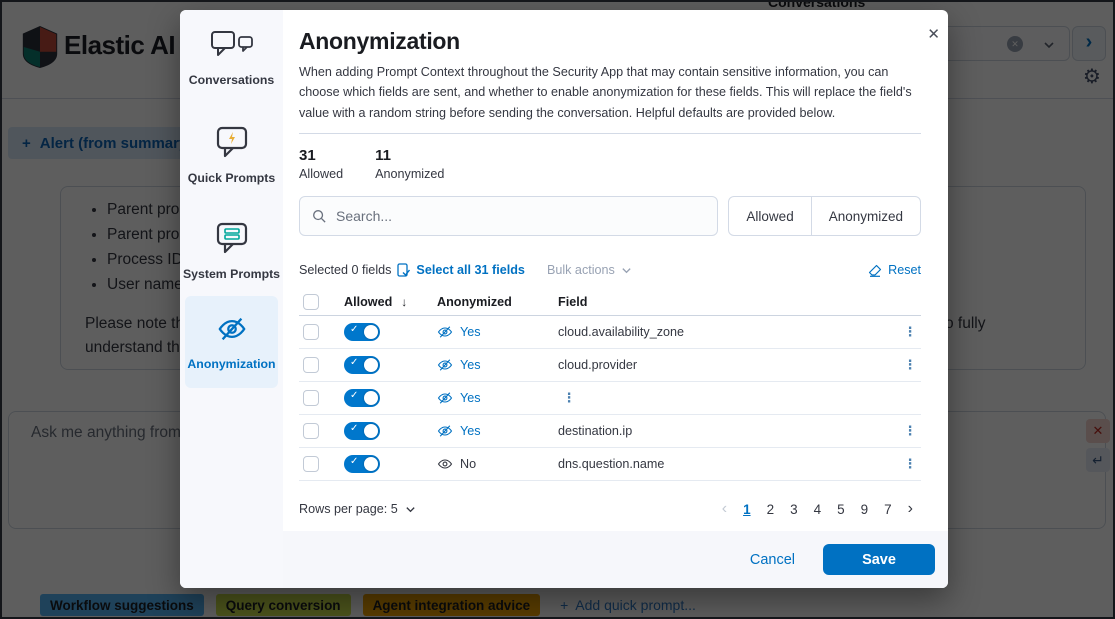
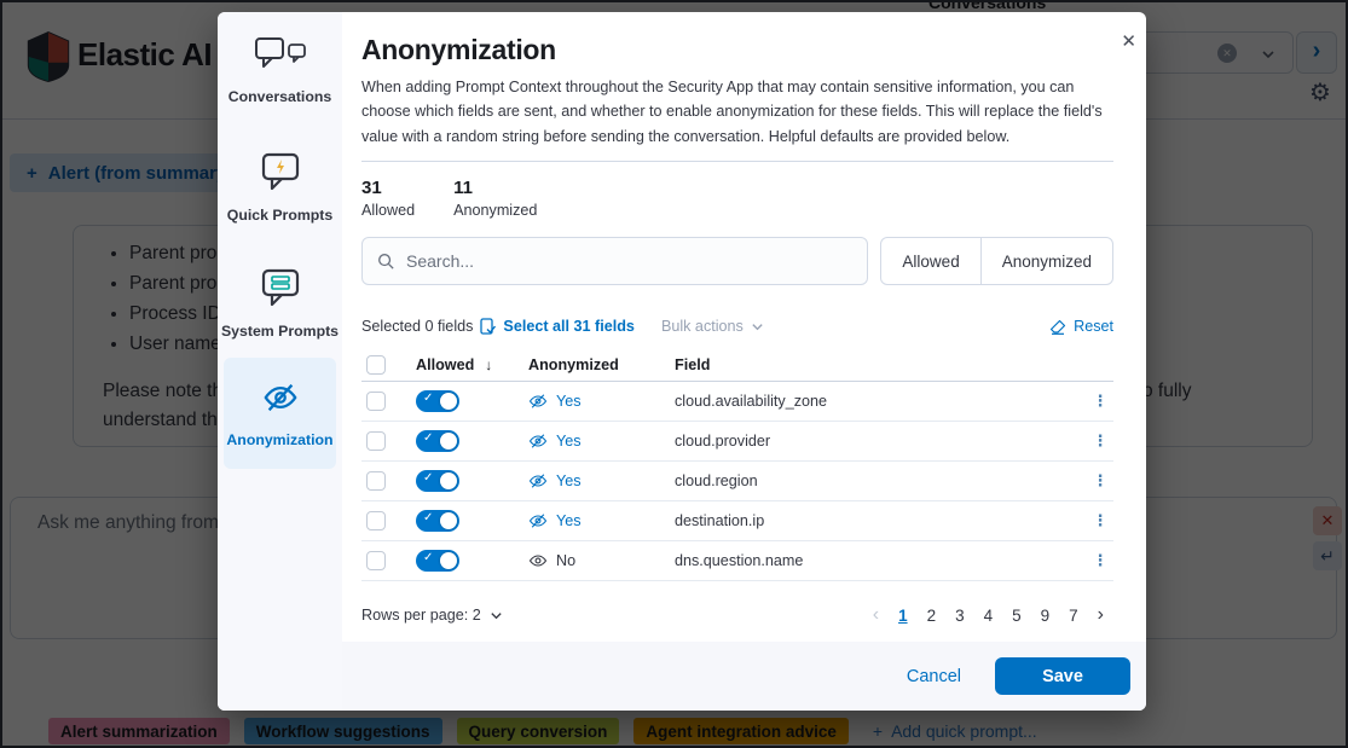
  Conversations
  ✕
  ›
  ⚙
  +
  Alert (from summar
  Parent pro
  Parent pro
  Process ID
  User name
  Please note t
  o fully
  understand th
  Ask me anything from
  ✕
  ↵
+ Alert summarization
  Workflow suggestions
  Query conversion
  Agent integration advice
  +
  Add quick prompt...
  Conversations
  Quick Prompts
  System Prompts
  Anonymization
  ✕
  Anonymization
  When adding Prompt Context throughout the Security App that may contain sensitive information, you can choose which fields are sent, and whether to enable anonymization for these fields. This will replace the field's value with a random string before sending the conversation. Helpful defaults are provided below.
  31
  Allowed
  11
  Anonymized
  Search...
  Allowed
  Anonymized
  Selected 0 fields
  Select all 31 fields
  Bulk actions
  Reset
  Allowed
  ↓
  Anonymized
  Field
  Yes
  cloud.availability_zone
  ⋮
  Yes
  cloud.provider
  ⋮
  Yes
+ cloud.region
  ⋮
  Yes
  destination.ip
  ⋮
  No
  dns.question.name
  ⋮
- Rows per page: 5
+ Rows per page: 2
  ‹
  1
  2
  3
  4
  5
  9
  7
  ›
  Cancel
  Save
